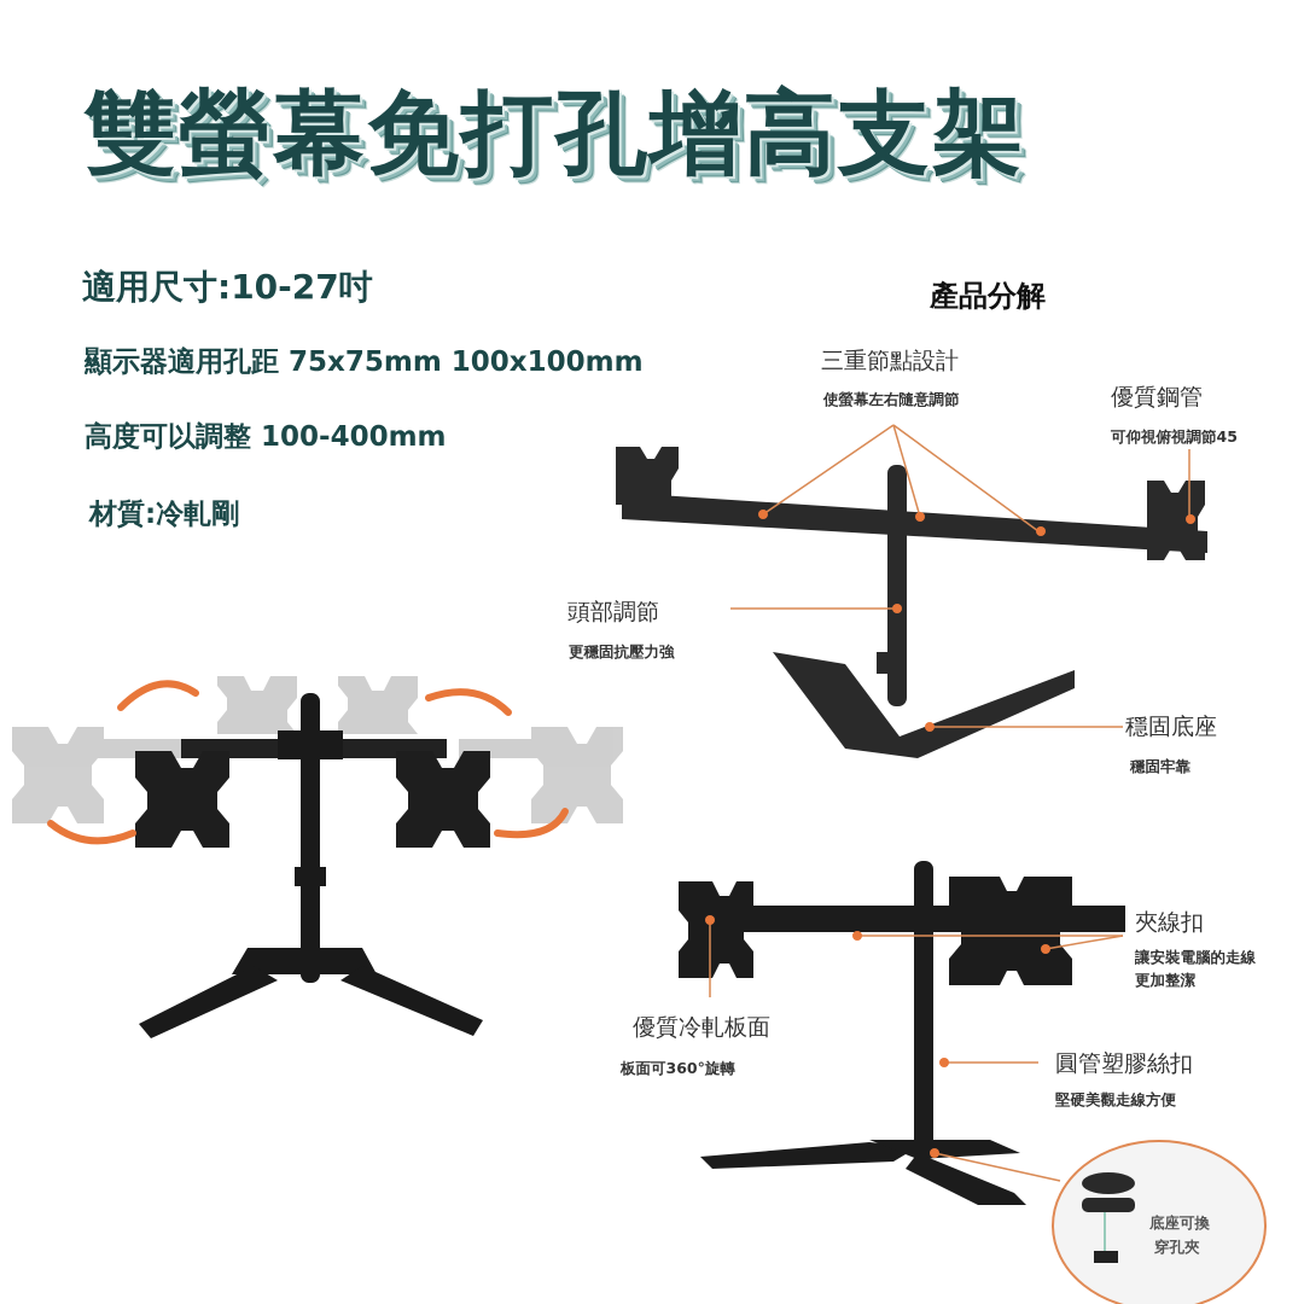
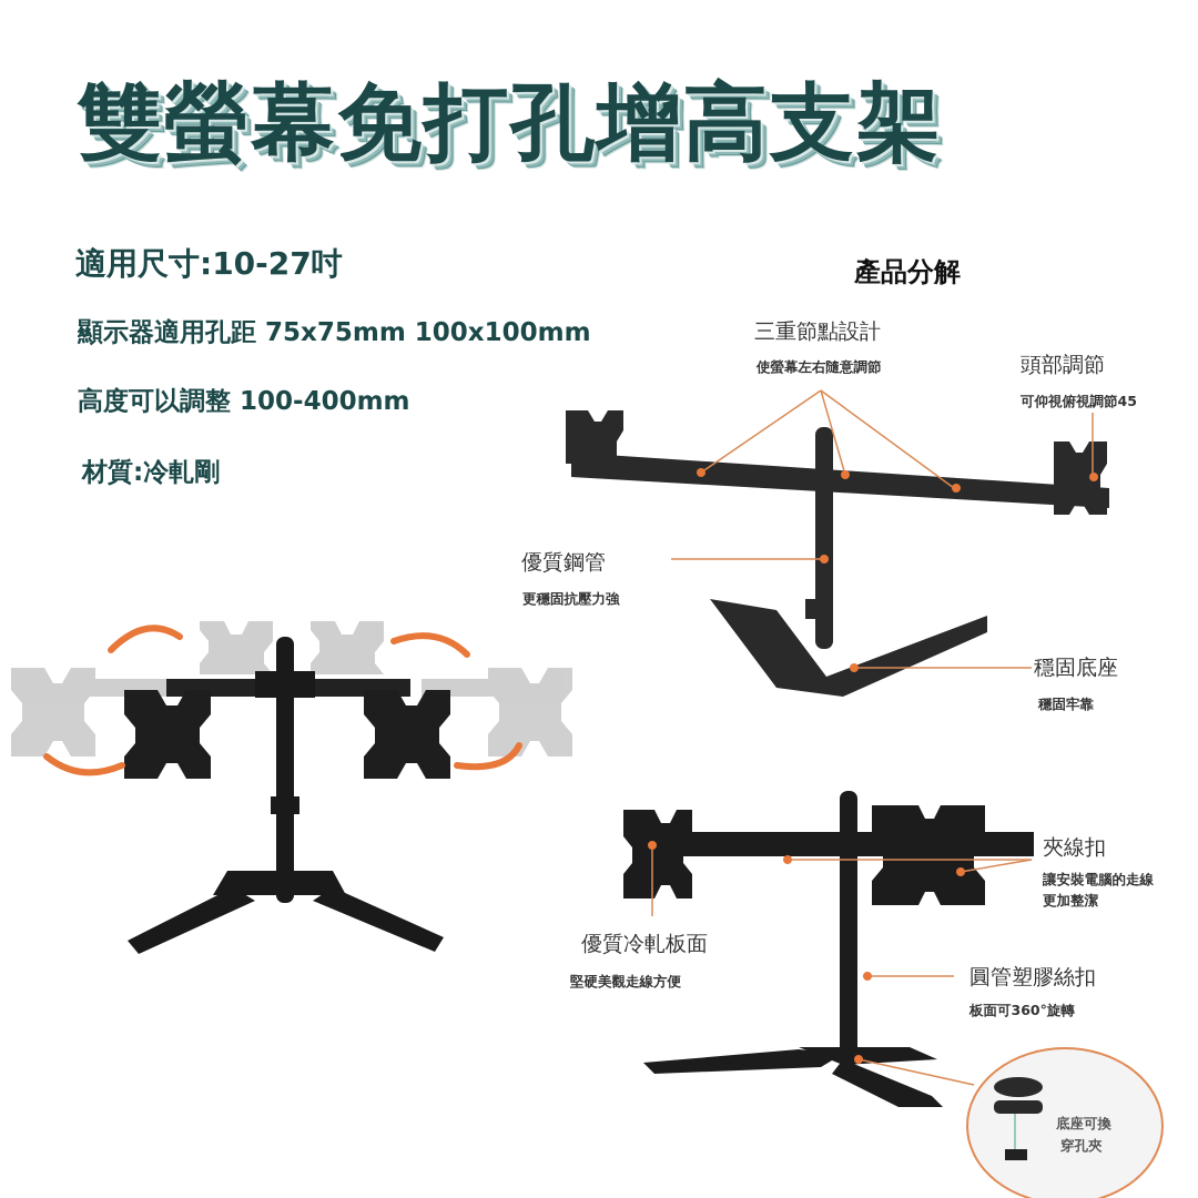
  雙螢幕免打孔增高支架
  適用尺寸:10-27吋
  顯示器適用孔距 75x75mm 100x100mm
  高度可以調整 100-400mm
  材質:冷軋剛
  產品分解
  三重節點設計
  使螢幕左右隨意調節
- 優質鋼管
+ 頭部調節
  可仰視俯視調節45
- 頭部調節
+ 優質鋼管
  更穩固抗壓力強
  穩固底座
  穩固牢靠
  夾線扣
  讓安裝電腦的走線
  更加整潔
  優質冷軋板面
- 板面可360°旋轉
+ 堅硬美觀走線方便
  圓管塑膠絲扣
- 堅硬美觀走線方便
+ 板面可360°旋轉
  底座可換
  穿孔夾
